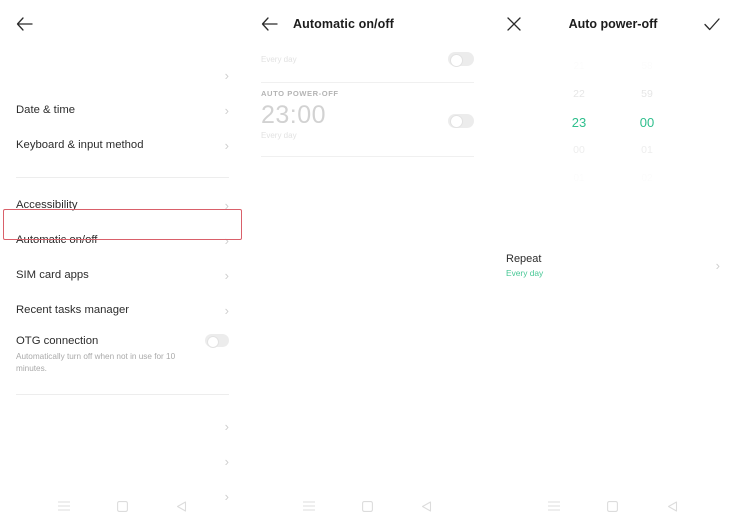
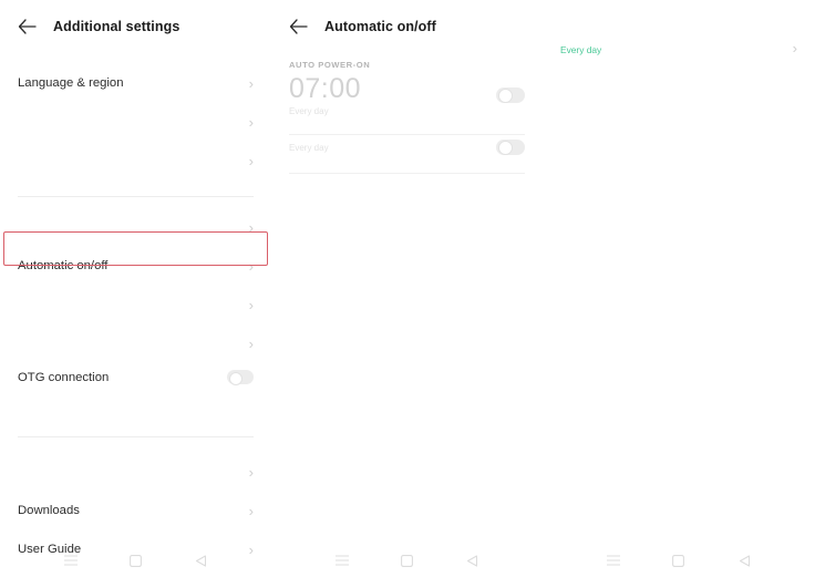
+ Additional settings
+ Language & region
  ›
- Date & time
  ›
- Keyboard & input method
  ›
- Accessibility
  ›
  Automatic on/off
  ›
- SIM card apps
  ›
- Recent tasks manager
  ›
  OTG connection
- Automatically turn off when not in use for 10 minutes.
  ›
+ Downloads
  ›
+ User Guide
  ›
  Automatic on/off
+ AUTO POWER-ON
+ 07:00
  Every day
- AUTO POWER-OFF
- 23:00
  Every day
- Auto power-off
- 22
- 23
- 59
- 00
- Repeat
  Every day
  ›
